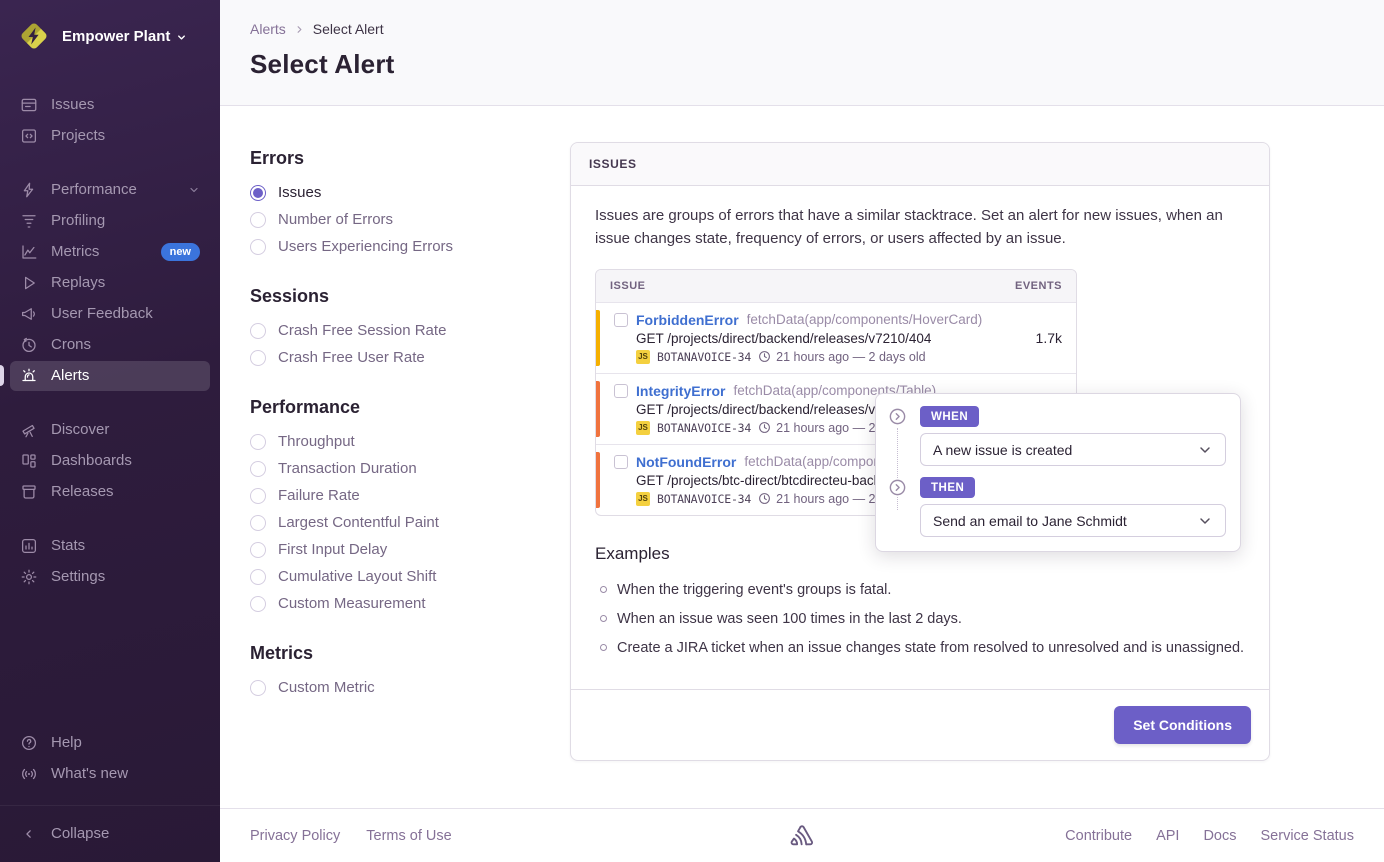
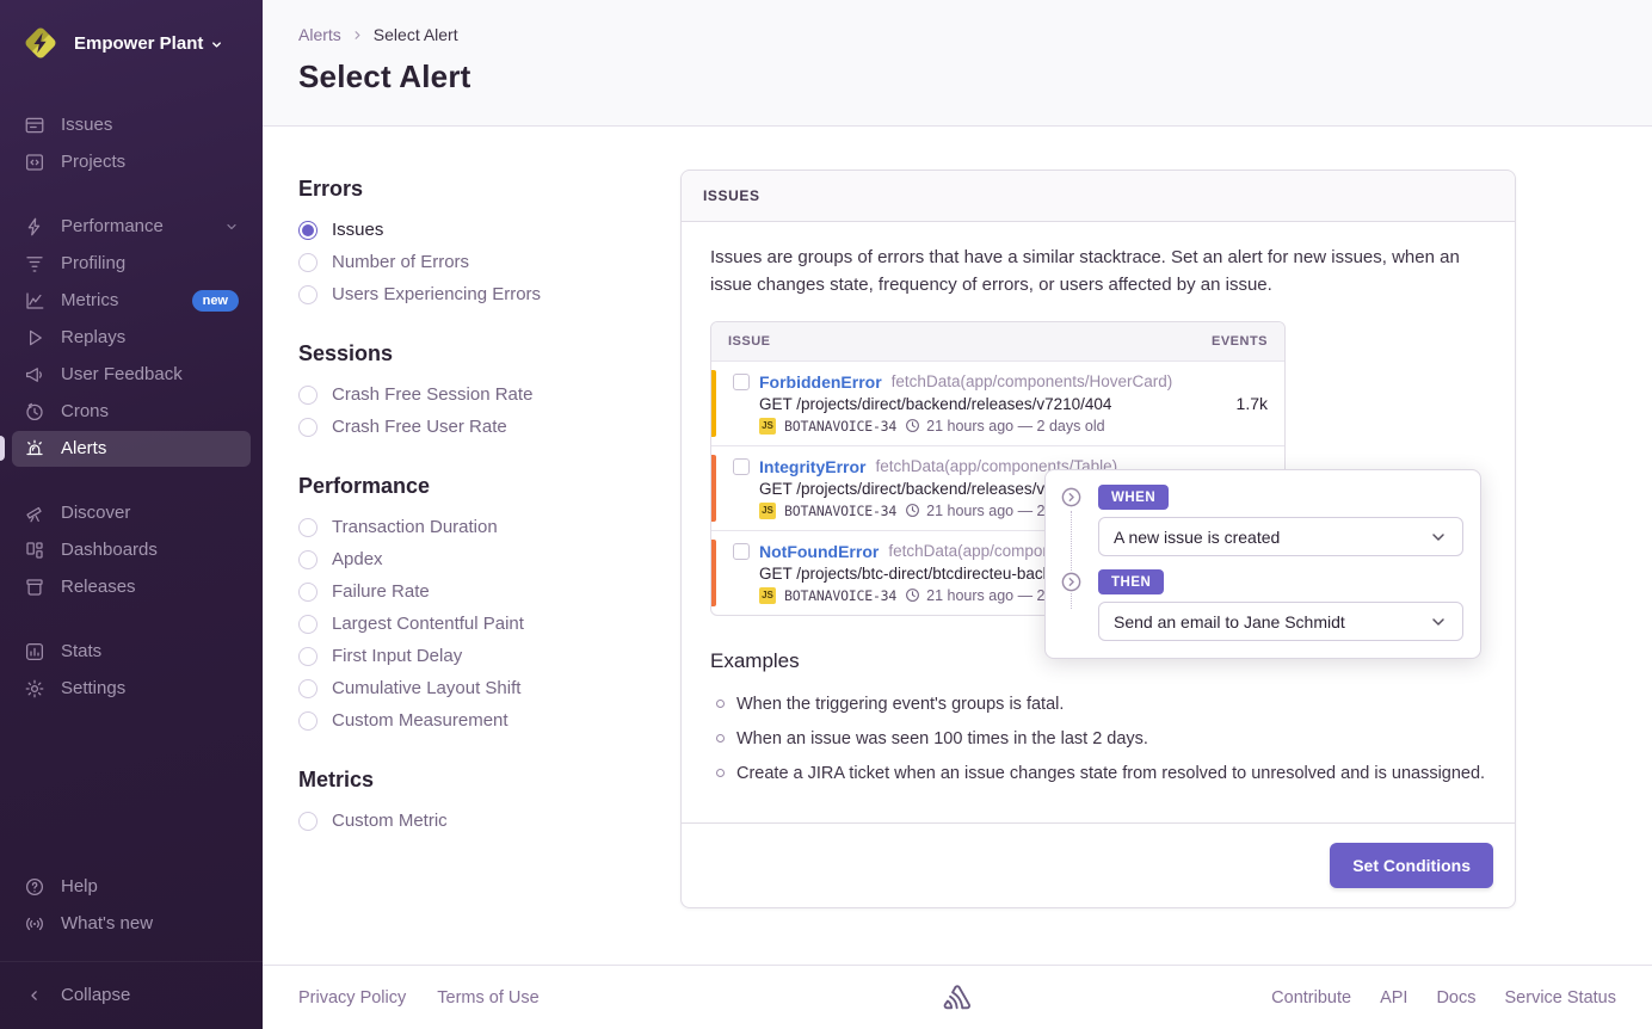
  Empower Plant
  Issues
  Projects
  Performance
  Profiling
  Metrics
  new
  Replays
  User Feedback
  Crons
  Alerts
  Discover
  Dashboards
  Releases
  Stats
  Settings
  Help
  What's new
  Collapse
  Alerts
  Select Alert
  Select Alert
  Errors
  Issues
  Number of Errors
  Users Experiencing Errors
  Sessions
  Crash Free Session Rate
  Crash Free User Rate
  Performance
- Throughput
  Transaction Duration
+ Apdex
  Failure Rate
  Largest Contentful Paint
  First Input Delay
  Cumulative Layout Shift
  Custom Measurement
  Metrics
  Custom Metric
  ISSUES
  Issues are groups of errors that have a similar stacktrace. Set an alert for new issues, when an issue changes state, frequency of errors, or users affected by an issue.
  ISSUE
  EVENTS
  ForbiddenError
  fetchData(app/components/HoverCard)
  GET /projects/direct/backend/releases/v7210/404
  JS
  BOTANAVOICE-34
  21 hours ago — 2 days old
  1.7k
  IntegrityError
  fetchData(app/components/Table)
  GET /projects/direct/backend/releases/v
  JS
  BOTANAVOICE-34
  NotFoundError
  fetchData(app/compo
  GET /projects/btc-direct/btcdirecteu-bac
  JS
  BOTANAVOICE-34
  Examples
  When the triggering event's groups is fatal.
  When an issue was seen 100 times in the last 2 days.
  Create a JIRA ticket when an issue changes state from resolved to unresolved and is unassigned.
  Set Conditions
  WHEN
  A new issue is created
  THEN
  Send an email to Jane Schmidt
  Privacy Policy
  Terms of Use
  Contribute
  API
  Docs
  Service Status
